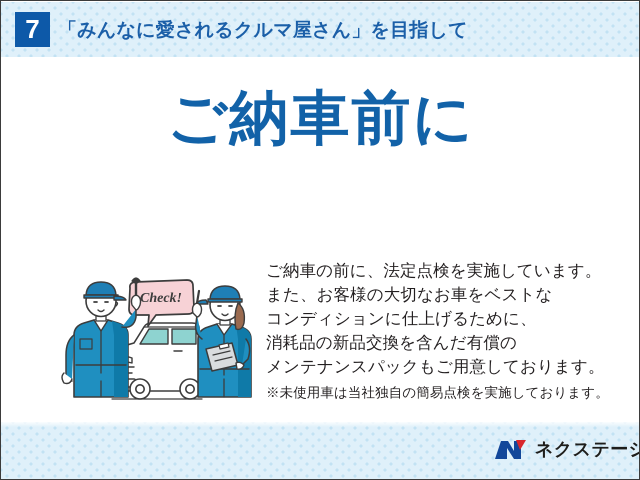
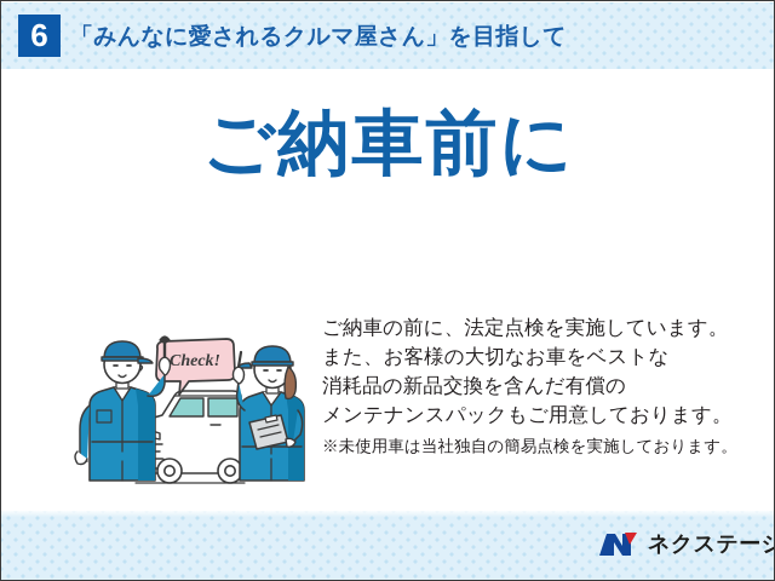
- 7
+ 6
  「みんなに愛されるクルマ屋さん」を目指して
  ご納車前に
  ご納車の前に、法定点検を実施しています。
  また、お客様の大切なお車をベストな
- コンディションに仕上げるために、
  消耗品の新品交換を含んだ有償の
  メンテナンスパックもご用意しております。
  ※未使用車は当社独自の簡易点検を実施しております。
  Check!
  ネクステージ
